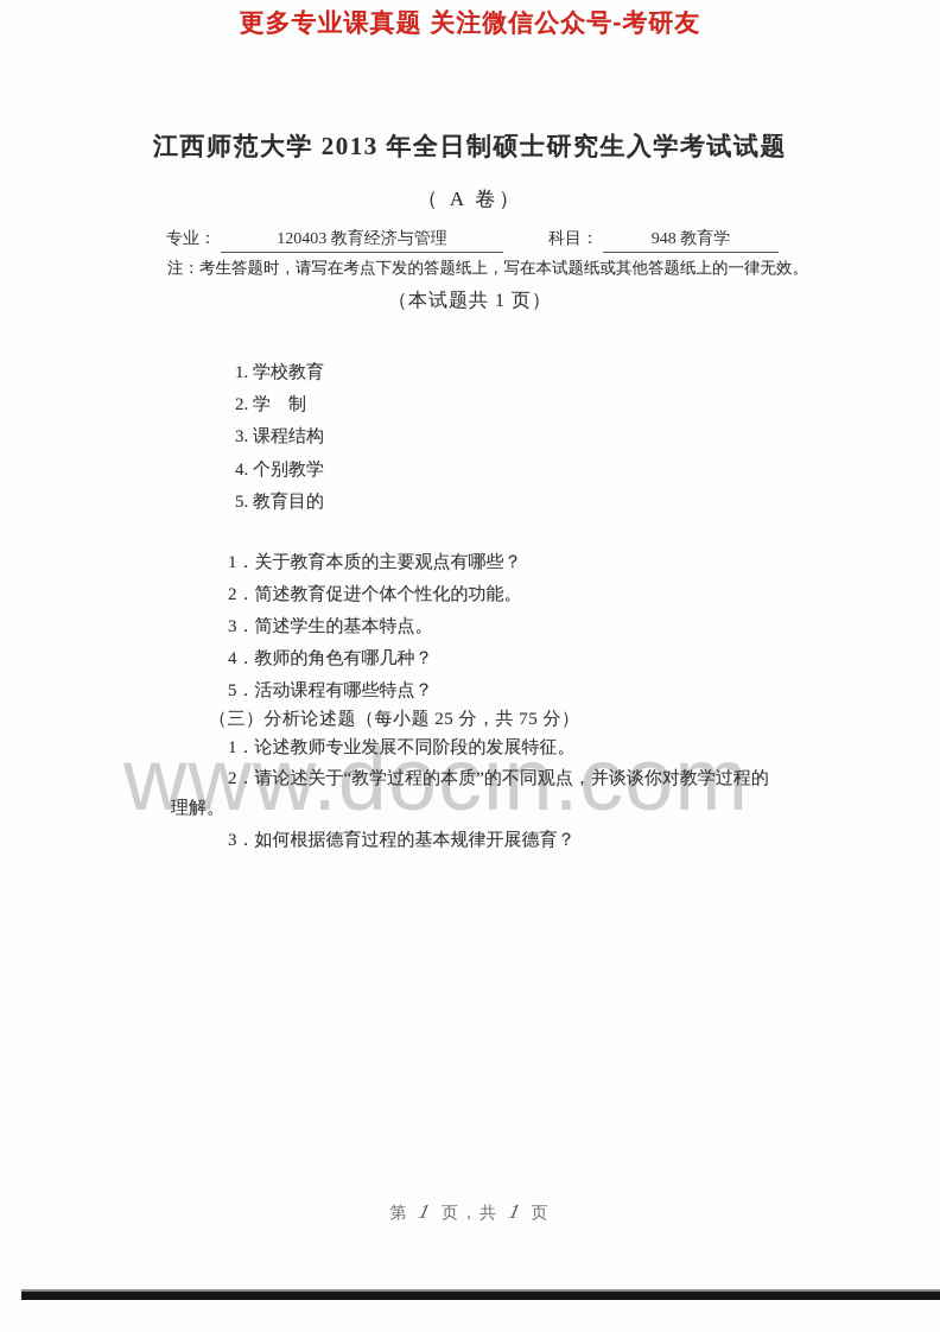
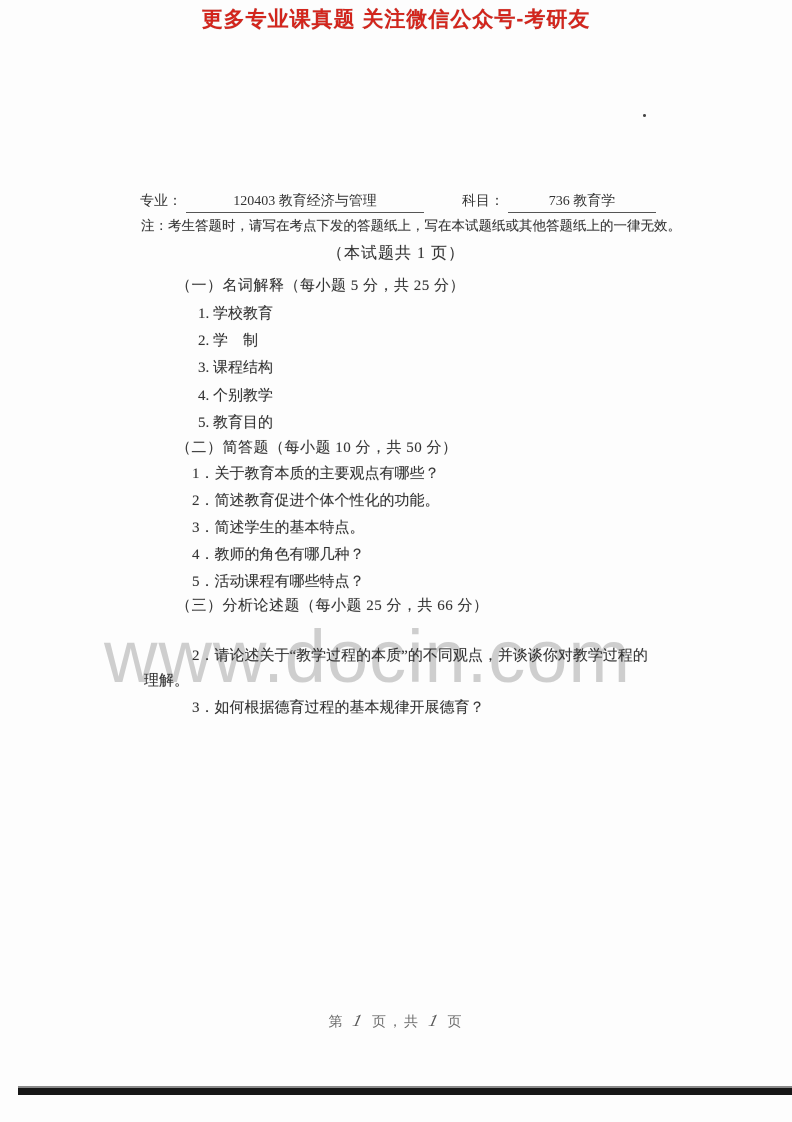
  更多专业课真题 关注微信公众号-考研友
  www.docin.com
- 江西师范大学 2013 年全日制硕士研究生入学考试试题
- （ A 卷）
  专业：
  120403 教育经济与管理
  科目：
- 948 教育学
+ 736 教育学
  注：考生答题时，请写在考点下发的答题纸上，写在本试题纸或其他答题纸上的一律无效。
  （本试题共 1 页）
+ （一）名词解释（每小题 5 分，共 25 分）
  1. 学校教育
  2. 学 制
  3. 课程结构
  4. 个别教学
  5. 教育目的
+ （二）简答题（每小题 10 分，共 50 分）
  1．关于教育本质的主要观点有哪些？
  2．简述教育促进个体个性化的功能。
  3．简述学生的基本特点。
  4．教师的角色有哪几种？
  5．活动课程有哪些特点？
- （三）分析论述题（每小题 25 分，共 75 分）
+ （三）分析论述题（每小题 25 分，共 66 分）
- 1．论述教师专业发展不同阶段的发展特征。
  2．请论述关于“教学过程的本质”的不同观点，并谈谈你对教学过程的
  理解。
  3．如何根据德育过程的基本规律开展德育？
